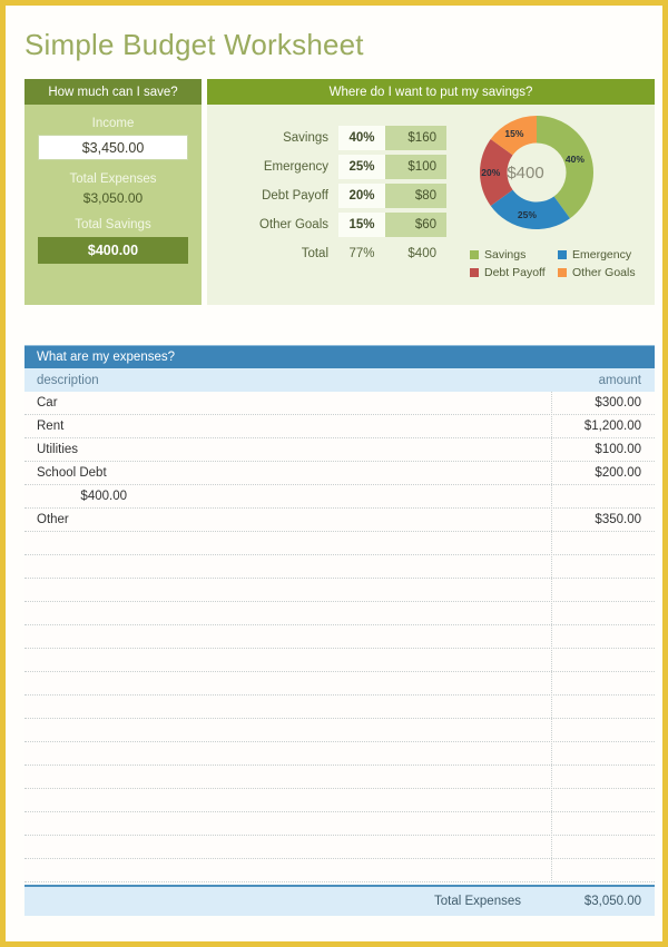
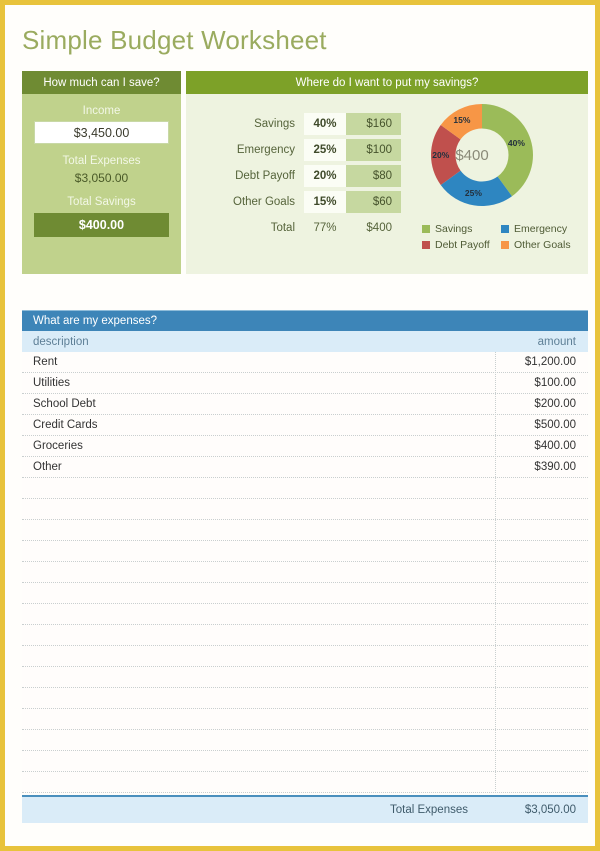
  Simple Budget Worksheet
  How much can I save?
  Income
  $3,450.00
  Total Expenses
  $3,050.00
  Total Savings
  $400.00
  Where do I want to put my savings?
  Savings
  40%
  $160
  Emergency
  25%
  $100
  Debt Payoff
  20%
  $80
  Other Goals
  15%
  $60
  Total
  77%
  $400
  $400
  40%
  25%
  20%
  15%
  Savings
  Emergency
  Debt Payoff
  Other Goals
  What are my expenses?
  description
  amount
- Car
- $300.00
  Rent
  $1,200.00
  Utilities
  $100.00
  School Debt
  $200.00
+ Credit Cards
+ $500.00
+ Groceries
  $400.00
  Other
- $350.00
+ $390.00
  Total Expenses
  $3,050.00
